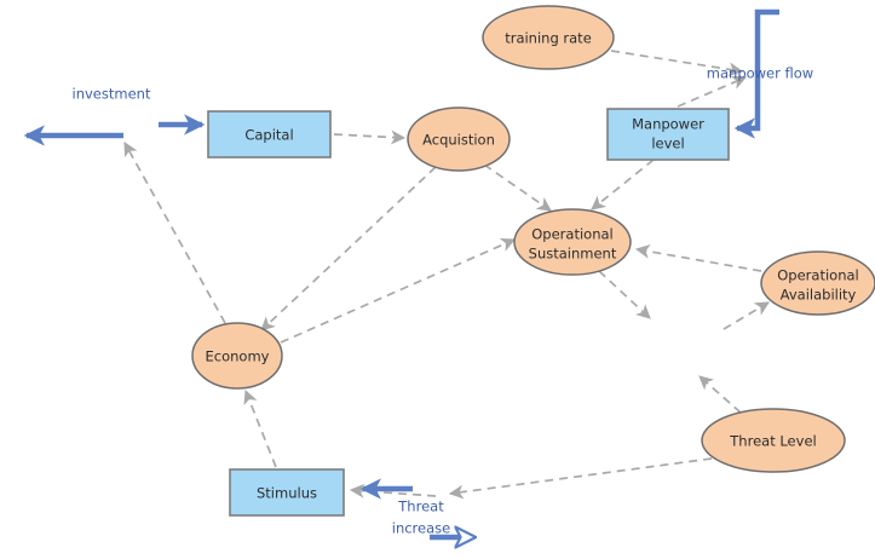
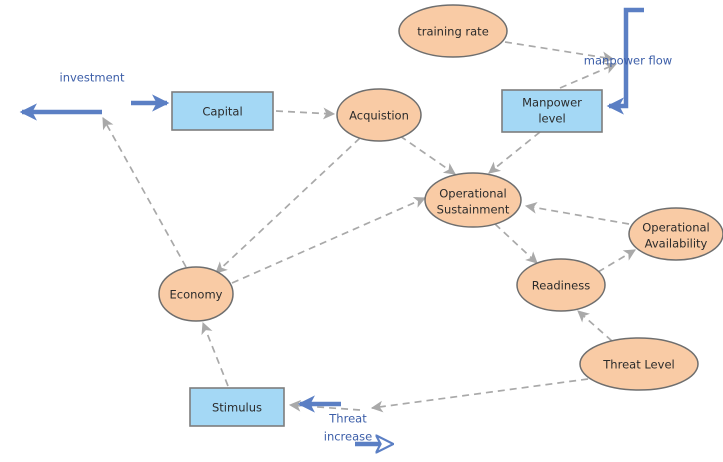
  Capital
  Manpower
  level
  Stimulus
  training rate
  Acquistion
  Operational
  Sustainment
  Operational
  Availability
+ Readiness
  Economy
  Threat Level
  investment
  manpower flow
  Threat
  increase
